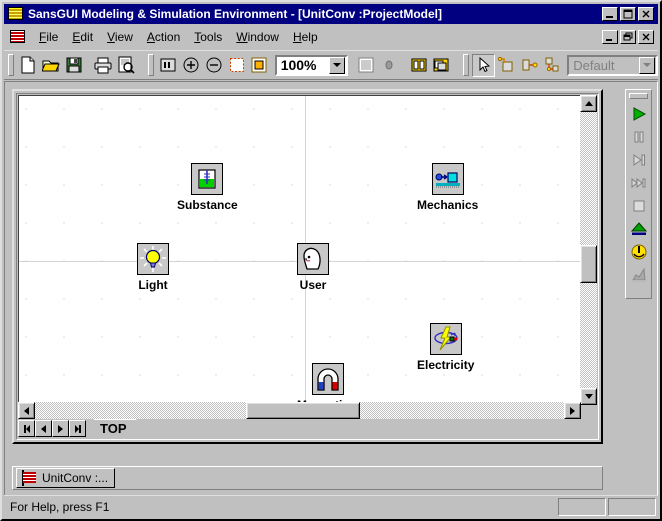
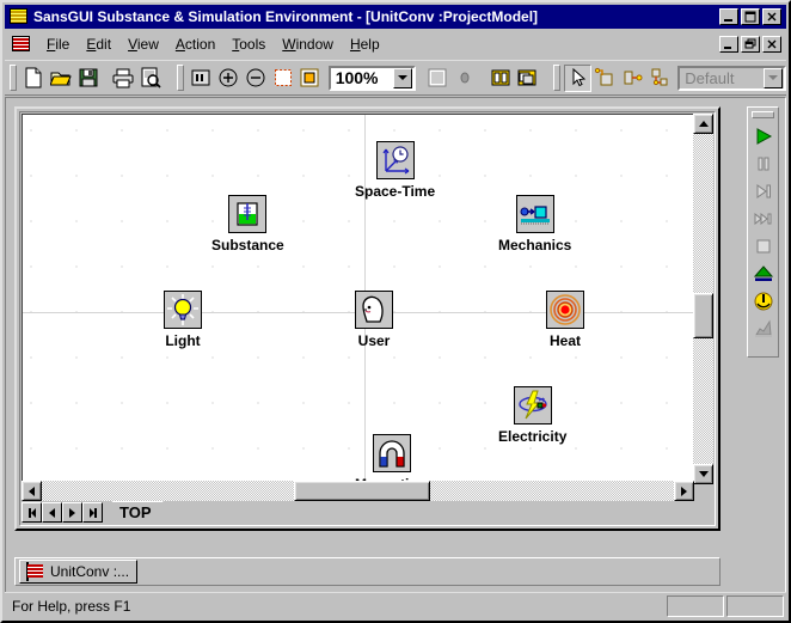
- SansGUI Modeling & Simulation Environment - [UnitConv :ProjectModel]
+ SansGUI Substance & Simulation Environment - [UnitConv :ProjectModel]
  File
  Edit
  View
  Action
  Tools
  Window
  Help
  100%
  Default
+ Space-Time
  Substance
  Mechanics
  Light
  User
+ Heat
  Electricity
  TOP
  UnitConv :...
  For Help, press F1
